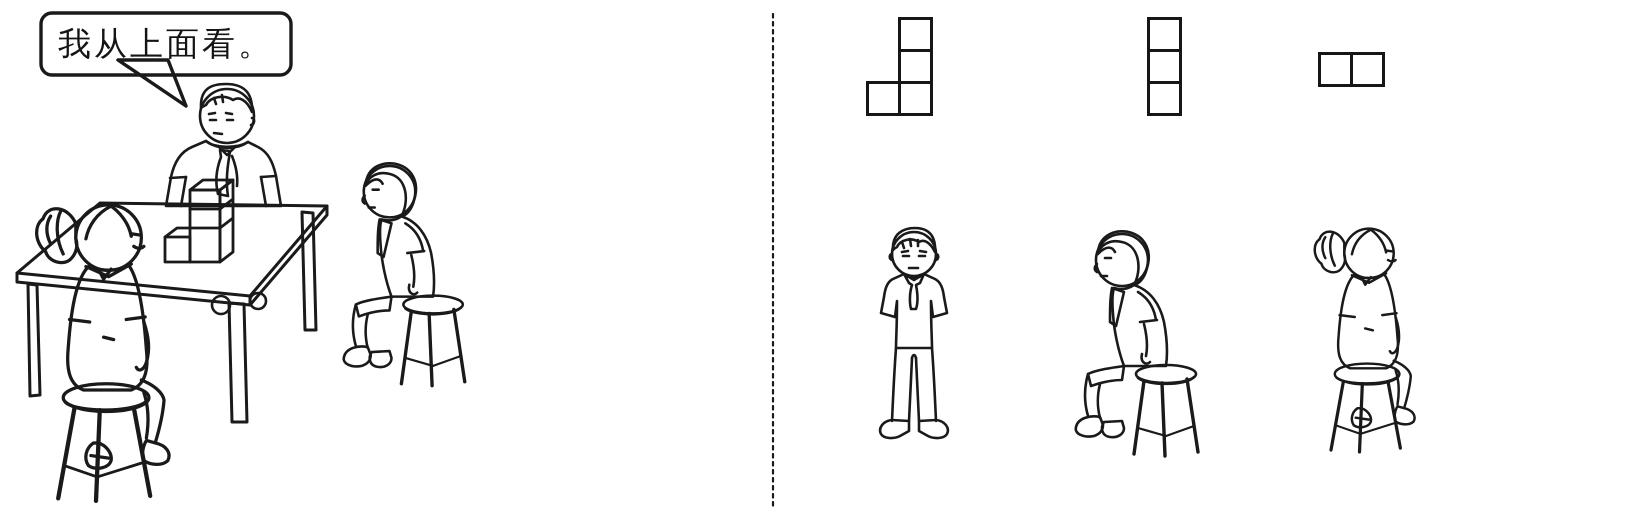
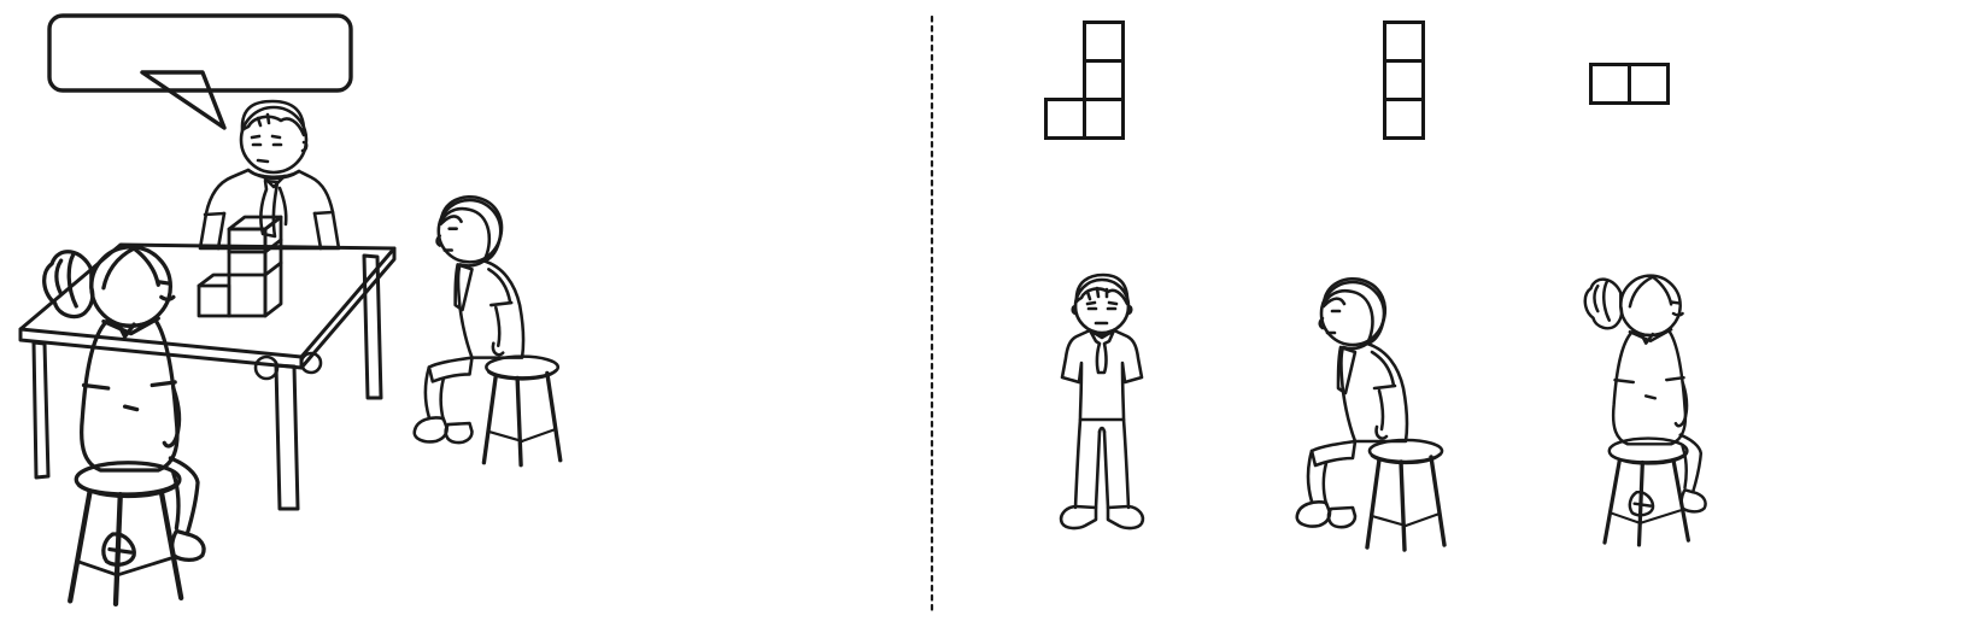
- 我从上面看。
